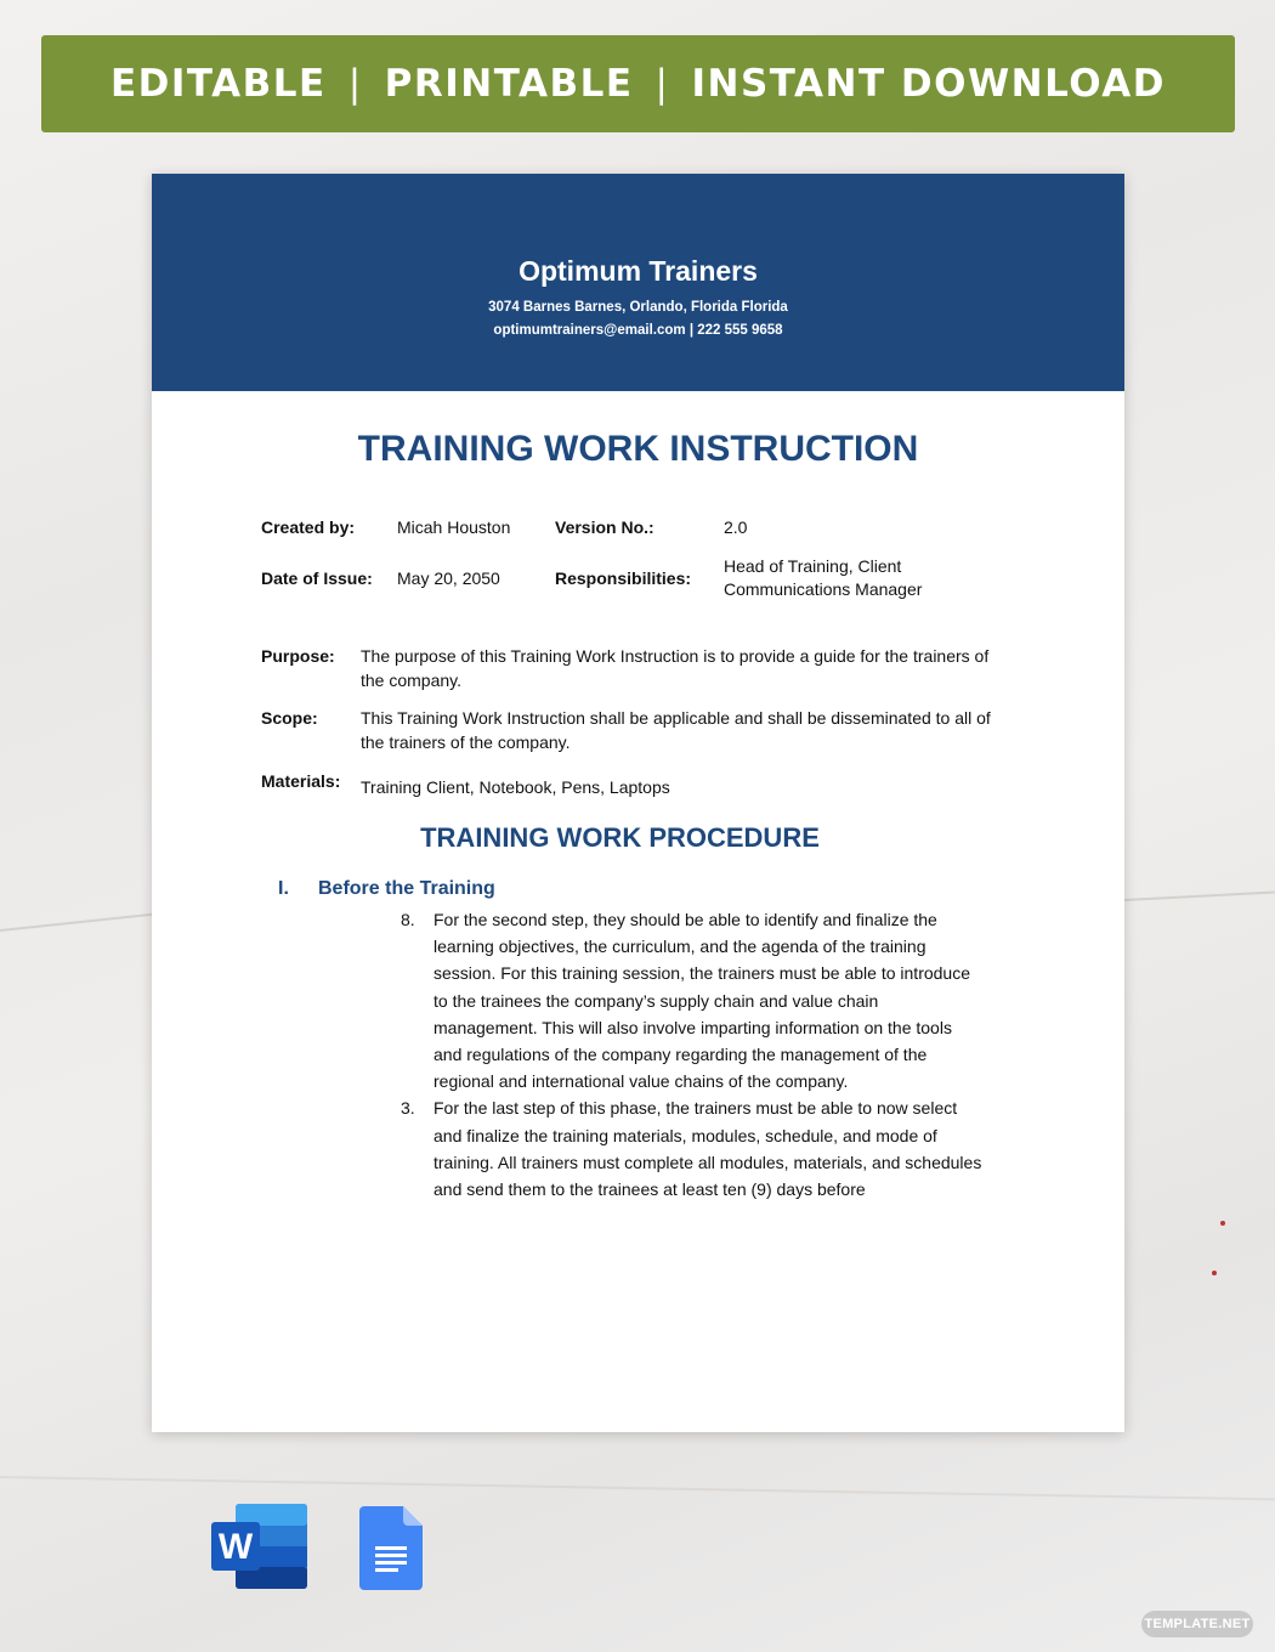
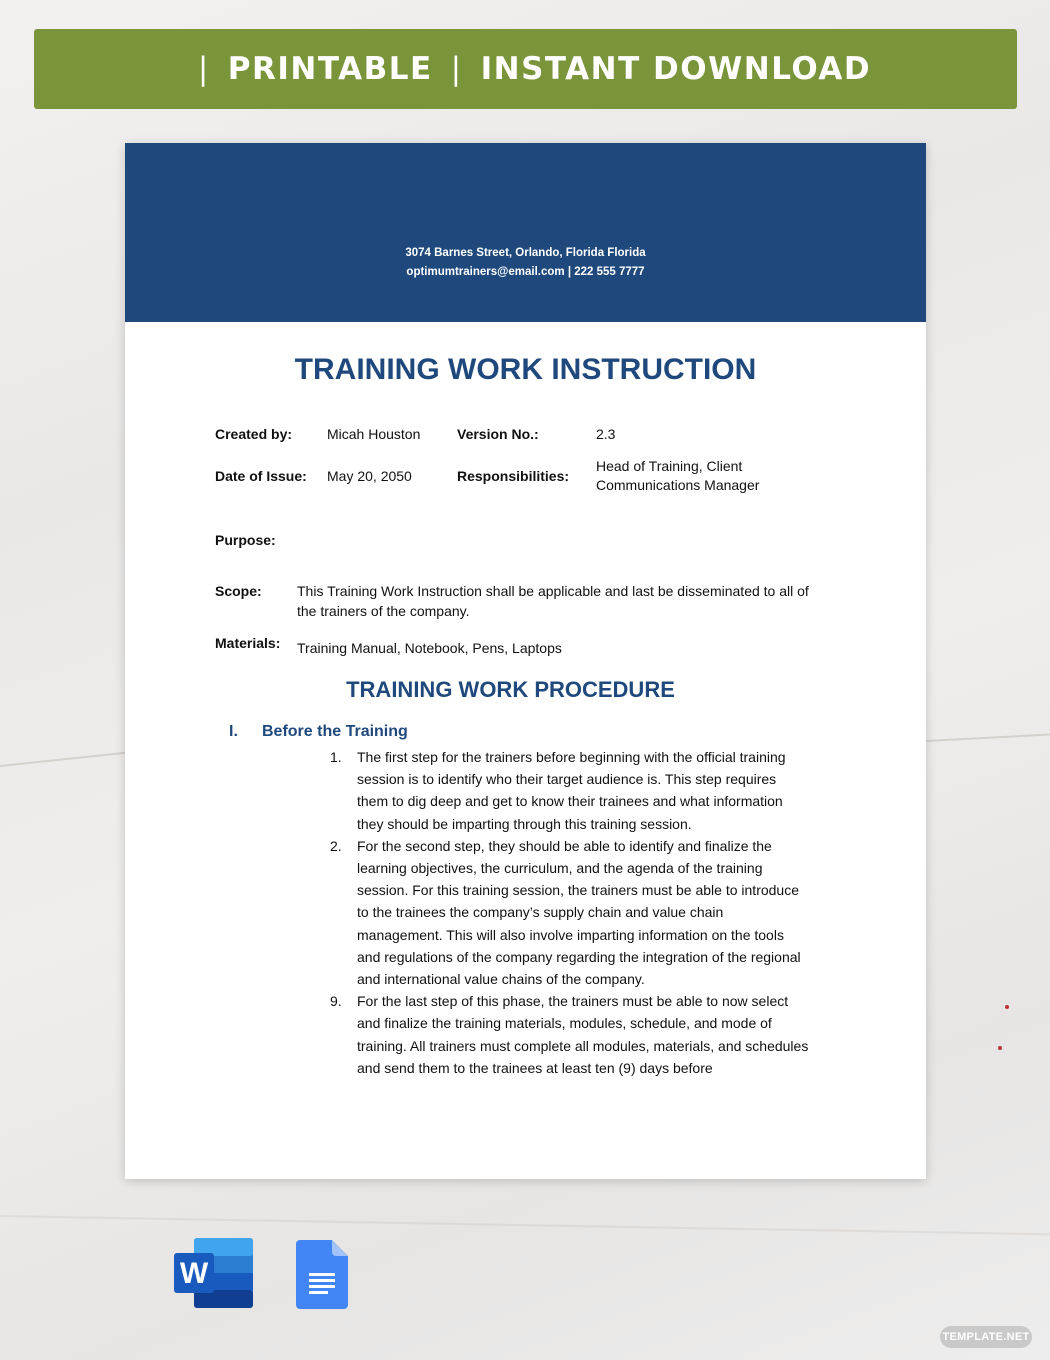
- EDITABLE
  |
  PRINTABLE
  |
  INSTANT DOWNLOAD
- Optimum Trainers
- 3074 Barnes Barnes, Orlando, Florida Florida
+ 3074 Barnes Street, Orlando, Florida Florida
- optimumtrainers@email.com | 222 555 9658
+ optimumtrainers@email.com | 222 555 7777
  TRAINING WORK INSTRUCTION
  Created by:
  Micah Houston
  Version No.:
- 2.0
+ 2.3
  Date of Issue:
  May 20, 2050
  Responsibilities:
  Head of Training, Client
  Communications Manager
  Purpose:
- The purpose of this Training Work Instruction is to provide a guide for the trainers of the company.
  Scope:
- This Training Work Instruction shall be applicable and shall be disseminated to all of the trainers of the company.
+ This Training Work Instruction shall be applicable and last be disseminated to all of the trainers of the company.
  Materials:
- Training Client, Notebook, Pens, Laptops
+ Training Manual, Notebook, Pens, Laptops
  TRAINING WORK PROCEDURE
  I.
  Before the Training
+ 1.
+ The first step for the trainers before beginning with the official training session is to identify who their target audience is. This step requires them to dig deep and get to know their trainees and what information they should be imparting through this training session.
- 8.
+ 2.
- For the second step, they should be able to identify and finalize the learning objectives, the curriculum, and the agenda of the training session. For this training session, the trainers must be able to introduce to the trainees the company’s supply chain and value chain management. This will also involve imparting information on the tools and regulations of the company regarding the management of the regional and international value chains of the company.
+ For the second step, they should be able to identify and finalize the learning objectives, the curriculum, and the agenda of the training session. For this training session, the trainers must be able to introduce to the trainees the company’s supply chain and value chain management. This will also involve imparting information on the tools and regulations of the company regarding the integration of the regional and international value chains of the company.
- 3.
+ 9.
  For the last step of this phase, the trainers must be able to now select and finalize the training materials, modules, schedule, and mode of training. All trainers must complete all modules, materials, and schedules and send them to the trainees at least ten (9) days before
  W
  TEMPLATE.NET
